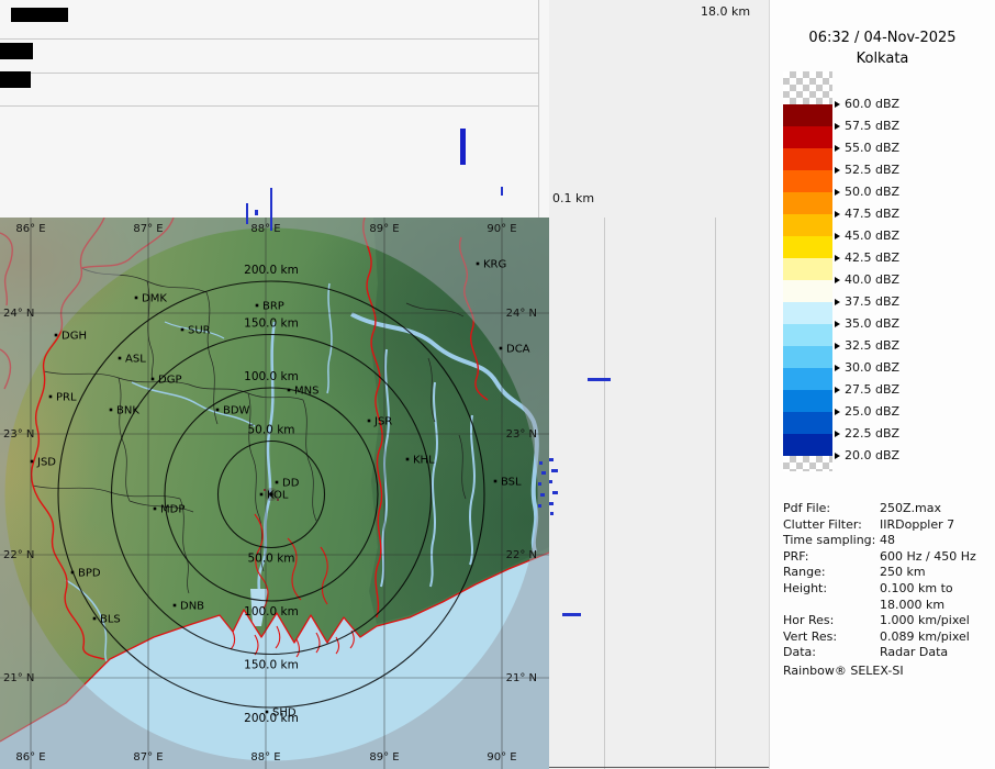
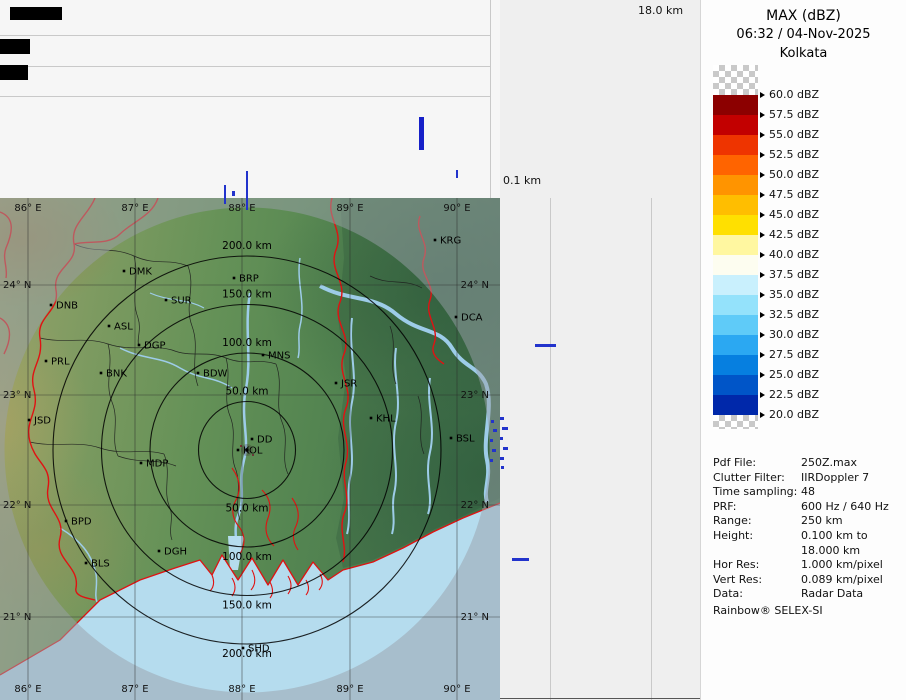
  18.0 km
  0.1 km
  86° E
  86° E
  87° E
  87° E
  88° E
  88° E
  89° E
  89° E
  90° E
  90° E
  24° N
  24° N
  23° N
  23° N
  22° N
  22° N
  21° N
  21° N
  50.0 km
  50.0 km
  100.0 km
  100.0 km
  150.0 km
  150.0 km
  200.0 km
  200.0 km
  KRG
  DMK
  BRP
  SUR
- DGH
+ DNB
  DCA
  ASL
  DGP
  MNS
  PRL
  BNK
  BDW
  JSR
  KHL
  JSD
  DD
  BSL
  KOL
  MDP
  BPD
- DNB
+ DGH
  BLS
  SHD
+ MAX (dBZ)
  06:32 / 04-Nov-2025
  Kolkata
  60.0 dBZ
  57.5 dBZ
  55.0 dBZ
  52.5 dBZ
  50.0 dBZ
  47.5 dBZ
  45.0 dBZ
  42.5 dBZ
  40.0 dBZ
  37.5 dBZ
  35.0 dBZ
  32.5 dBZ
  30.0 dBZ
  27.5 dBZ
  25.0 dBZ
  22.5 dBZ
  20.0 dBZ
  Pdf File:
  250Z.max
  Clutter Filter:
  IIRDoppler 7
  Time sampling:
  48
  PRF:
- 600 Hz / 450 Hz
+ 600 Hz / 640 Hz
  Range:
  250 km
  Height:
  0.100 km to
  18.000 km
  Hor Res:
  1.000 km/pixel
  Vert Res:
  0.089 km/pixel
  Data:
  Radar Data
  Rainbow® SELEX-SI
